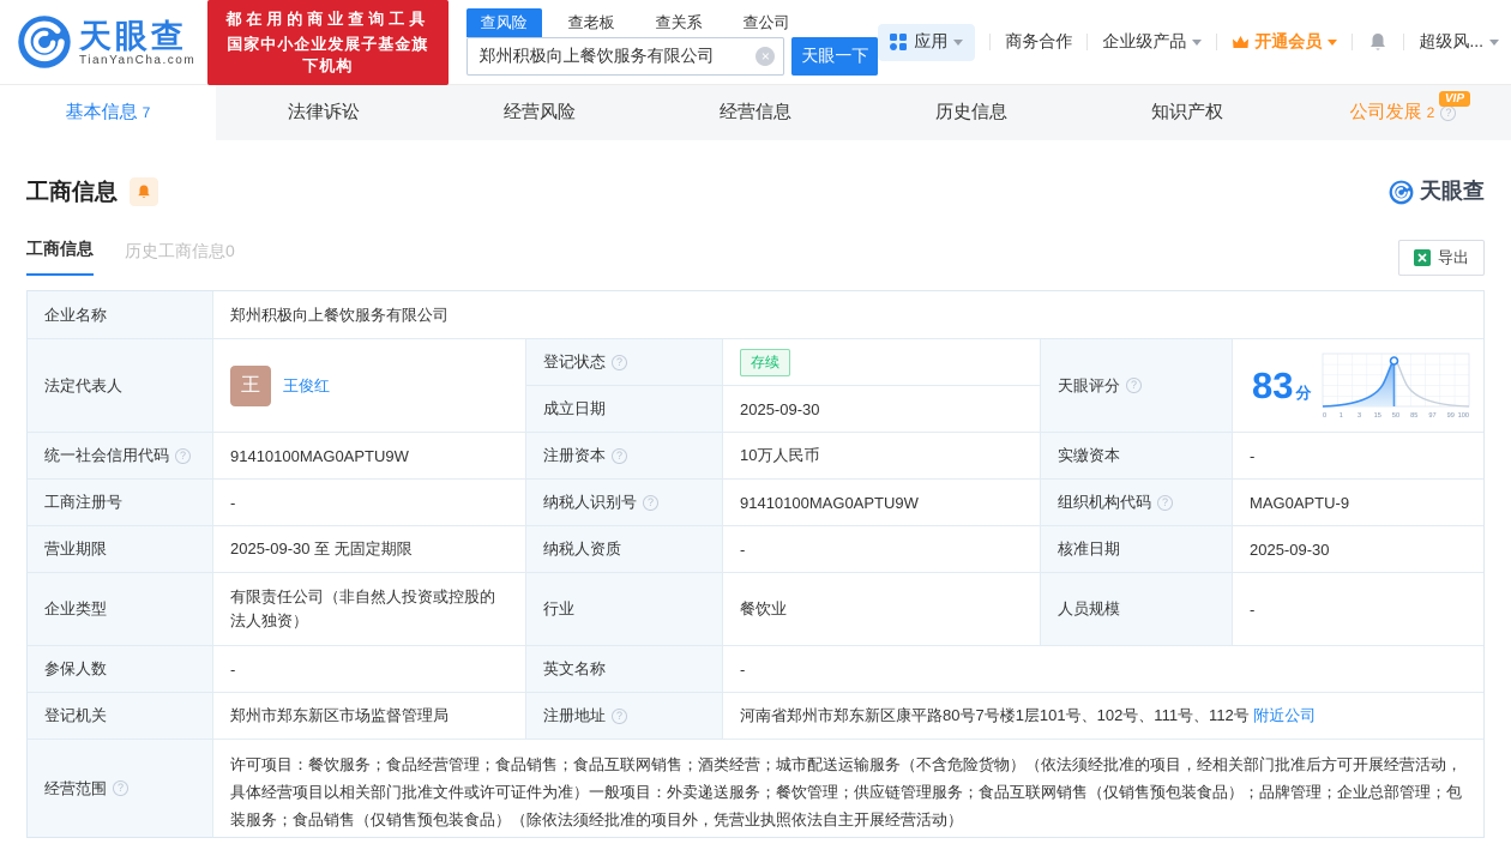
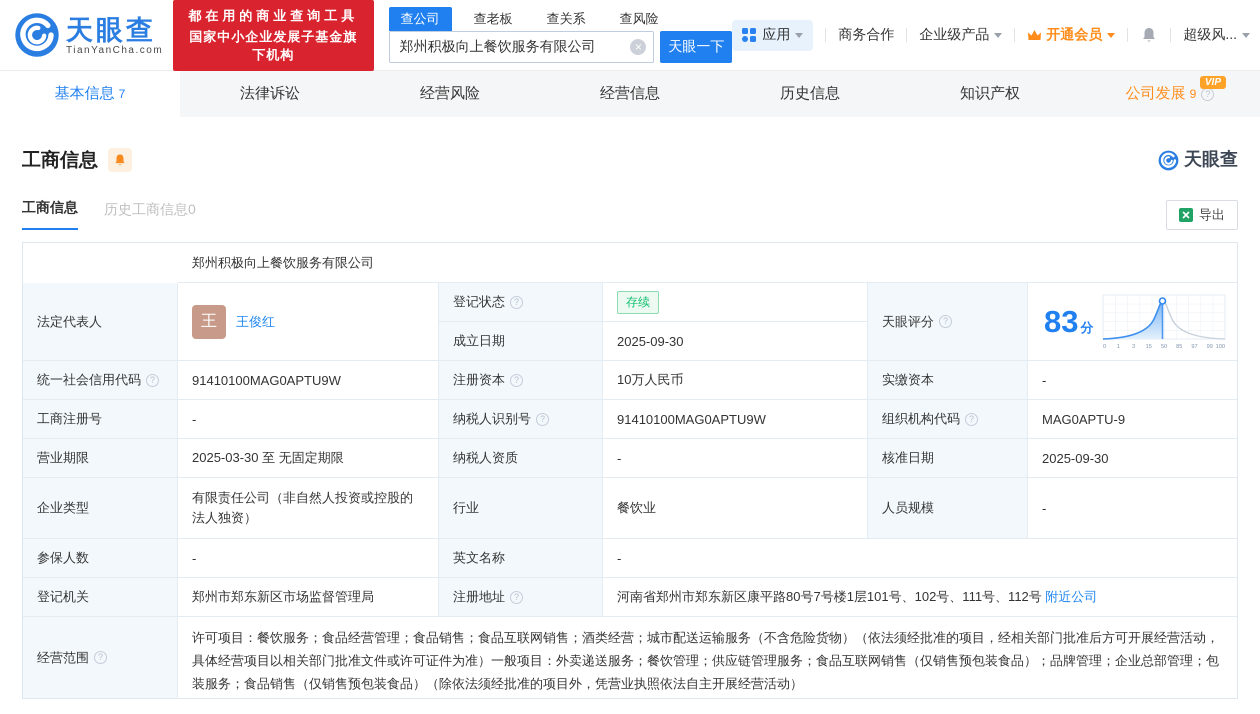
  天眼查
  TianYanCha.com
  都在用的商业查询工具
  国家中小企业发展子基金旗下机构
- 查风险
+ 查公司
  查老板
  查关系
- 查公司
+ 查风险
  郑州积极向上餐饮服务有限公司
  ×
  天眼一下
  应用
  商务合作
  企业级产品
  开通会员
  超级风...
  基本信息
  7
  法律诉讼
  经营风险
  经营信息
  历史信息
  知识产权
  VIP
  公司发展
- 2
+ 9
  ?
  工商信息
  天眼查
  工商信息
  历史工商信息0
  导出
- 企业名称
  郑州积极向上餐饮服务有限公司
  法定代表人
  王
  王俊红
  登记状态
  ?
  存续
  天眼评分
  ?
  83 分
  成立日期
  2025-09-30
  统一社会信用代码
  ?
  91410100MAG0APTU9W
  注册资本
  ?
  10万人民币
  实缴资本
  -
  工商注册号
  -
  纳税人识别号
  ?
  91410100MAG0APTU9W
  组织机构代码
  ?
  MAG0APTU-9
  营业期限
- 2025-09-30 至 无固定期限
+ 2025-03-30 至 无固定期限
  纳税人资质
  -
  核准日期
  2025-09-30
  企业类型
  有限责任公司（非自然人投资或控股的法人独资）
  行业
  餐饮业
  人员规模
  -
  参保人数
  -
  英文名称
  -
  登记机关
  郑州市郑东新区市场监督管理局
  注册地址
  ?
  河南省郑州市郑东新区康平路80号7号楼1层101号、102号、111号、112号
  附近公司
  经营范围
  ?
  许可项目：餐饮服务；食品经营管理；食品销售；食品互联网销售；酒类经营；城市配送运输服务（不含危险货物）（依法须经批准的项目，经相关部门批准后方可开展经营活动，具体经营项目以相关部门批准文件或许可证件为准）一般项目：外卖递送服务；餐饮管理；供应链管理服务；食品互联网销售（仅销售预包装食品）；品牌管理；企业总部管理；包装服务；食品销售（仅销售预包装食品）（除依法须经批准的项目外，凭营业执照依法自主开展经营活动）
